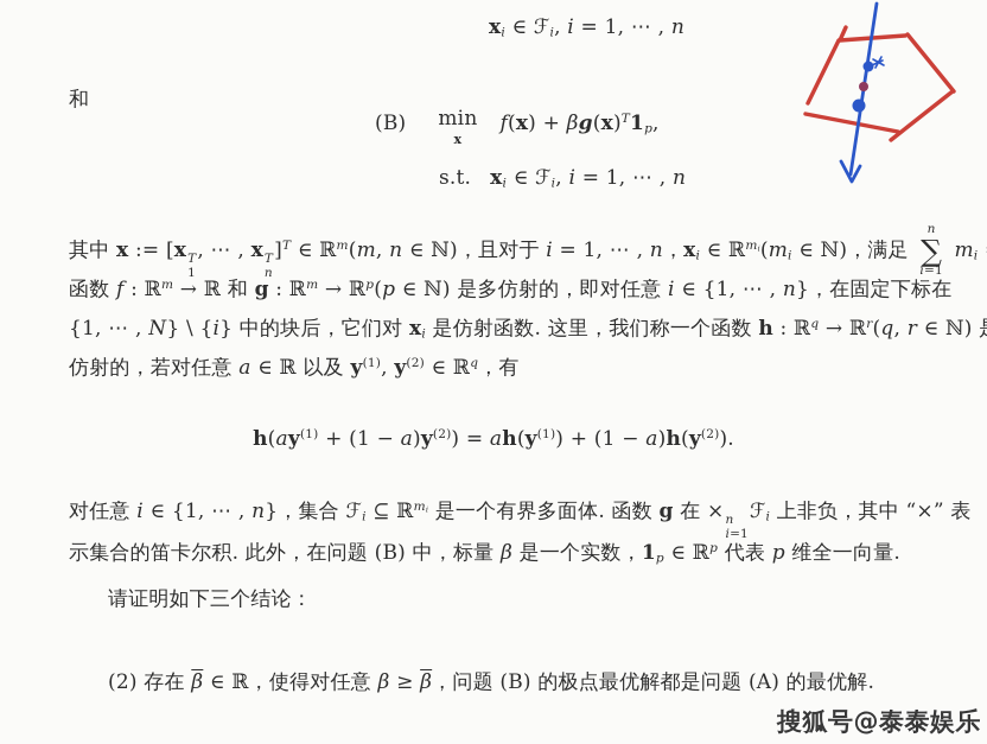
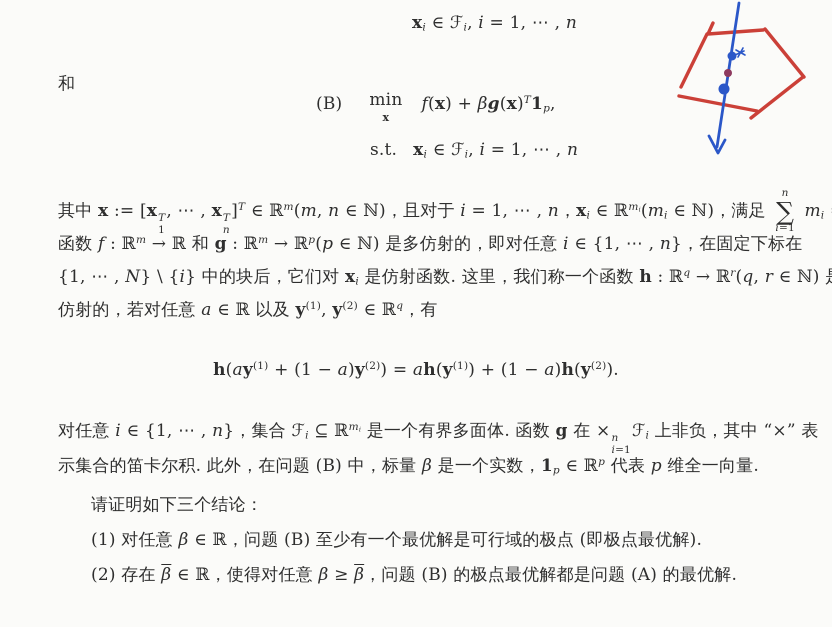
  xi ∈ ℱi, i = 1, ⋯ , n
  和
  (B)
  min
  x
  f(x) + βg(x)T1p,
  s.t.
  xi ∈ ℱi, i = 1, ⋯ , n
  其中 x := [x
  T
  1
  , ⋯ , x
  T
  n
  ]T ∈ ℝm(m, n ∈ ℕ)，且对于 i = 1, ⋯ , n，xi ∈ ℝmi(mi ∈ ℕ)，满足
  n
  ∑
  i=1
  函数 f : ℝm → ℝ 和 g : ℝm → ℝp(p ∈ ℕ) 是多仿射的，即对任意 i ∈ {1, ⋯ , n}，在固定下标在
  {1, ⋯ , N} \ {i} 中的块后，它们对 xi 是仿射函数. 这里，我们称一个函数 h : ℝq → ℝr(q, r ∈ ℕ)
  仿射的，若对任意 a ∈ ℝ 以及 y(1), y(2) ∈ ℝq，有
  h(ay(1) + (1 − a)y(2)) = ah(y(1)) + (1 − a)h(y(2)).
  对任意 i ∈ {1, ⋯ , n}，集合 ℱi ⊆ ℝmi 是一个有界多面体. 函数 g 在 ×
  n
  i=1
  ℱi 上非负，其中 “×” 表
  示集合的笛卡尔积. 此外，在问题 (B) 中，标量 β 是一个实数，1p ∈ ℝp 代表 p 维全一向量.
  请证明如下三个结论：
+ (1) 对任意 β ∈ ℝ，问题 (B) 至少有一个最优解是可行域的极点 (即极点最优解).
  (2) 存在 β ∈ ℝ，使得对任意 β ≥ β，问题 (B) 的极点最优解都是问题 (A) 的最优解.
- 搜狐号@泰泰娱乐
